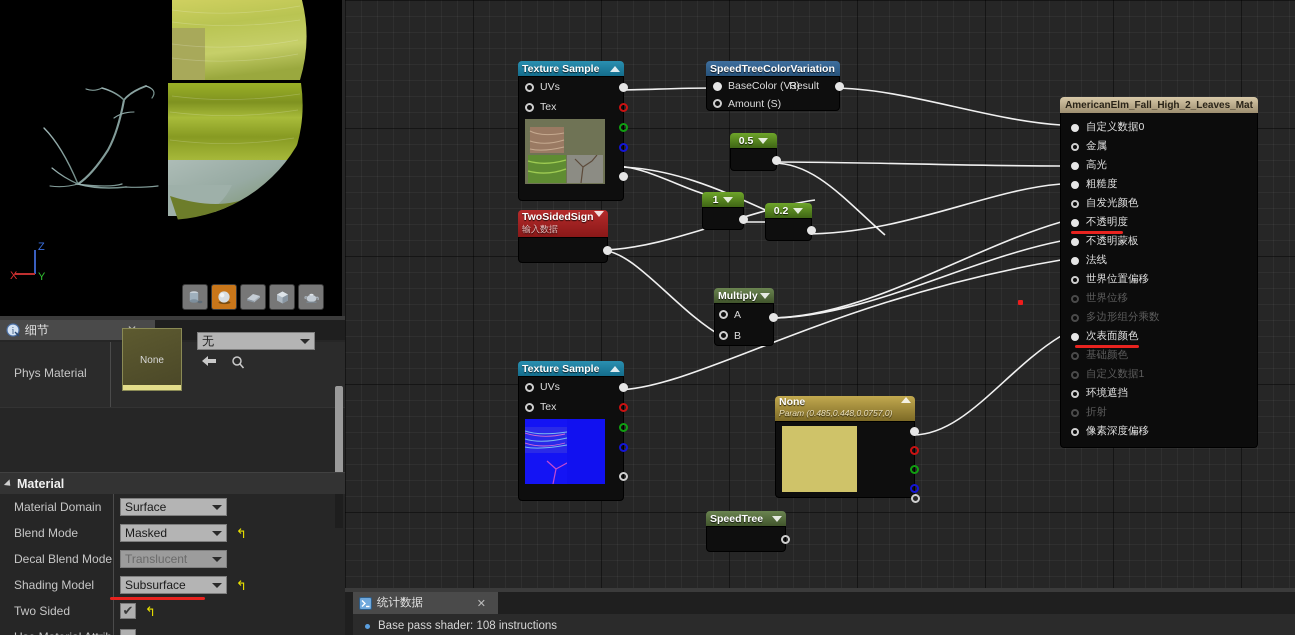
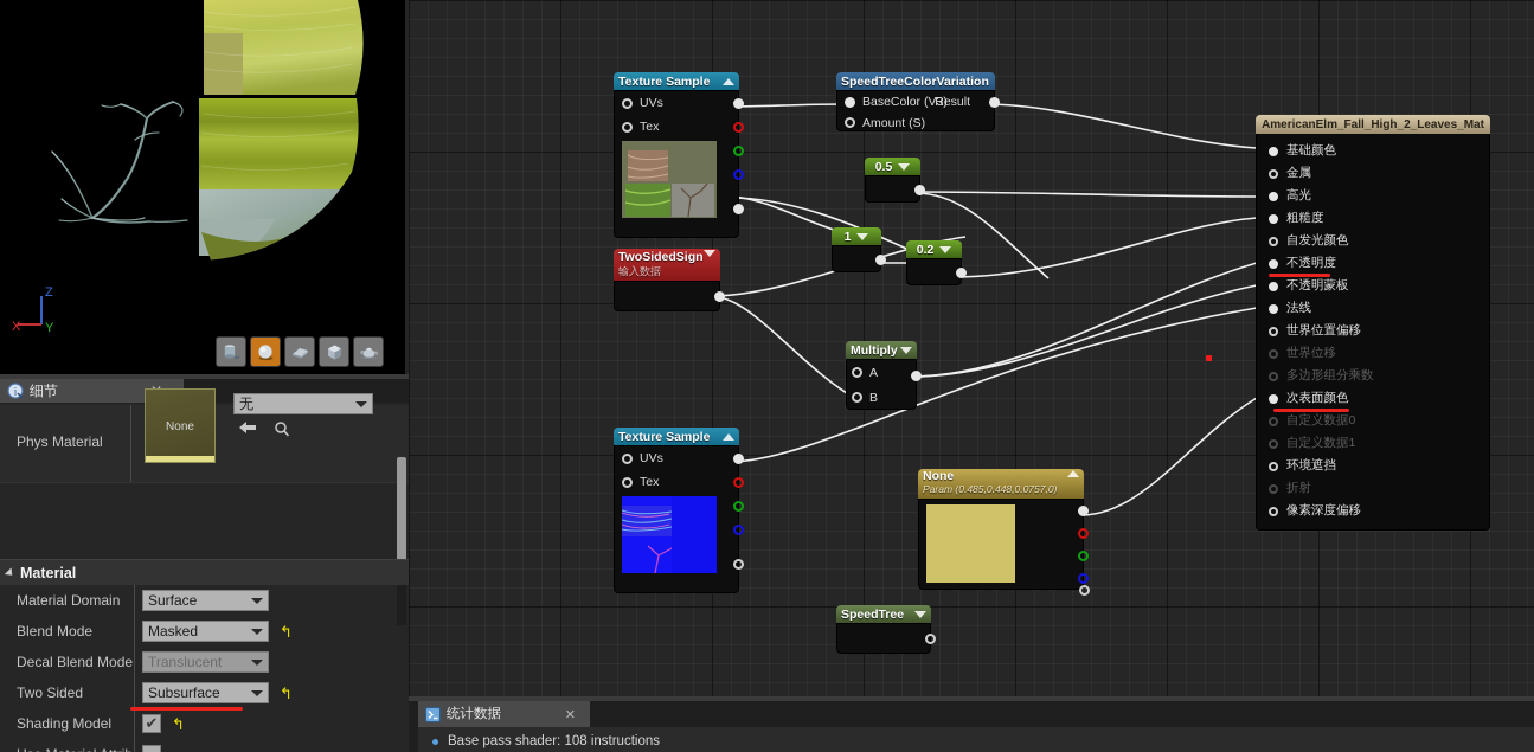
  Z
  X
  Y
  i
  细节
  Phys Material
  None
  无
  Material
  Material Domain
  Surface
  Blend Mode
  Masked
  ↰
  Decal Blend Mode
  Translucent
- Shading Model
+ Two Sided
  Subsurface
  ↰
- Two Sided
+ Shading Model
  ✔
  ↰
  Texture Sample
  UVs
  Tex
  SpeedTreeColorVariation
  BaseColor (V3)
  Result
  Amount (S)
  TwoSidedSign
  输入数据
  0.5
  1
  0.2
  Multiply
  A
  B
  Texture Sample
  UVs
  Tex
  None
  Param (0.485,0.448,0.0757,0)
  SpeedTree
  AmericanElm_Fall_High_2_Leaves_Mat
- 自定义数据0
+ 基础颜色
  金属
  高光
  粗糙度
  自发光颜色
  不透明度
  不透明蒙板
  法线
  世界位置偏移
  世界位移
  多边形组分乘数
  次表面颜色
- 基础颜色
+ 自定义数据0
  自定义数据1
  环境遮挡
  折射
  像素深度偏移
  统计数据
  ✕
  Base pass shader: 108 instructions
